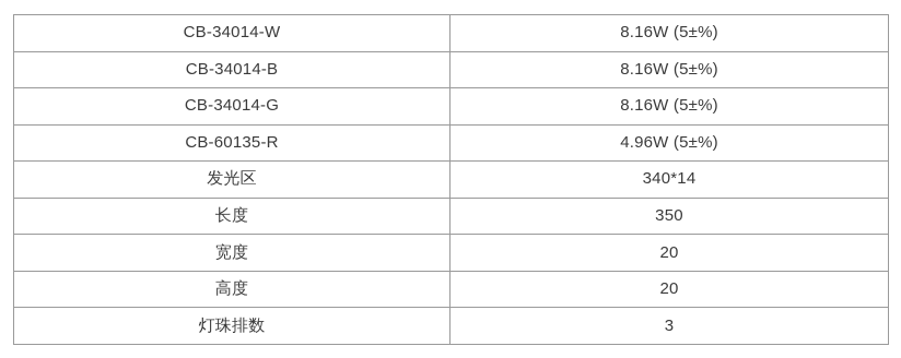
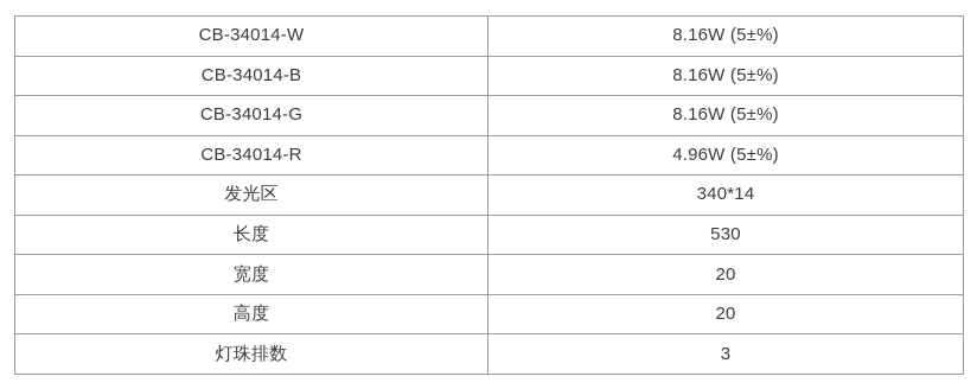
  CB-34014-W	8.16W (5±%)
  CB-34014-B	8.16W (5±%)
  CB-34014-G	8.16W (5±%)
- CB-60135-R	4.96W (5±%)
+ CB-34014-R	4.96W (5±%)
  发光区	340*14
- 长度	350
+ 长度	530
  宽度	20
  高度	20
  灯珠排数	3
